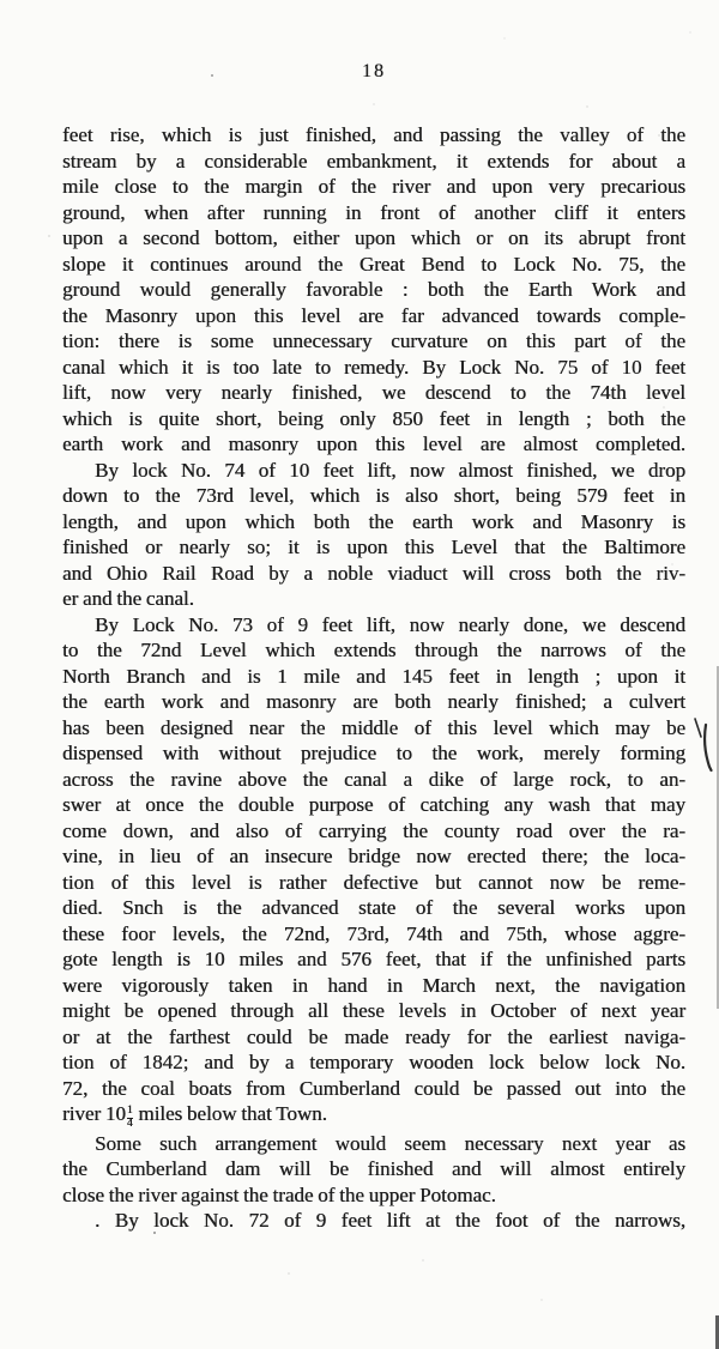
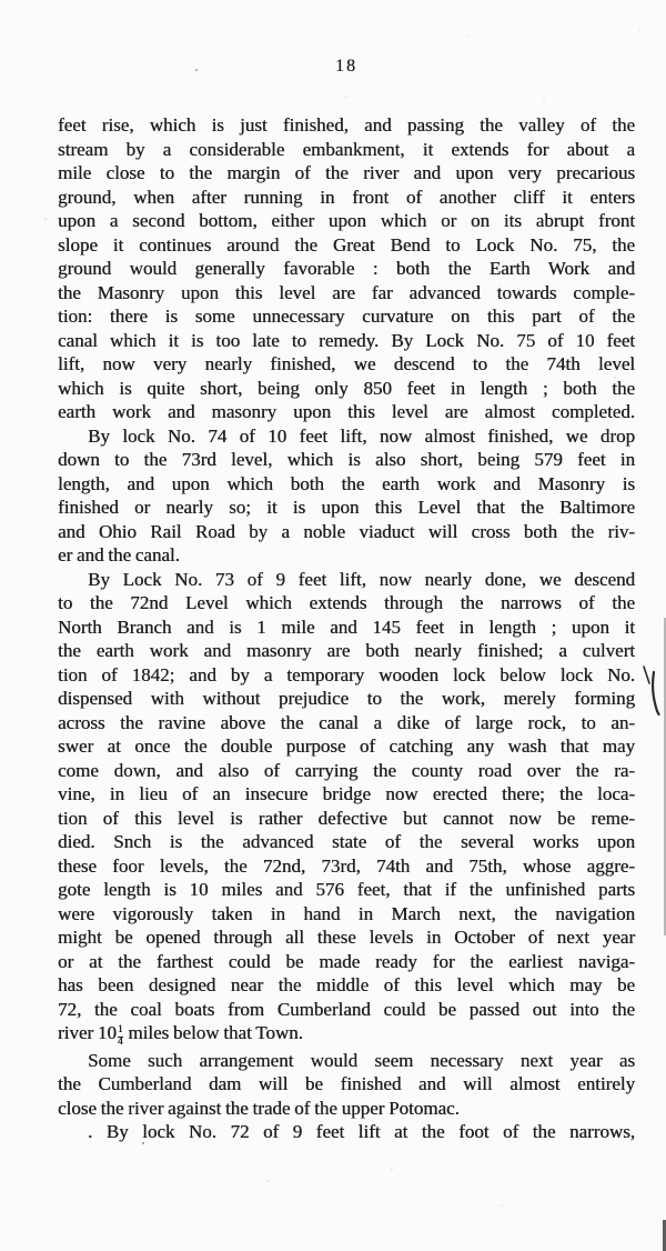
  18
  feet rise, which is just finished, and passing the valley of the
  stream by a considerable embankment, it extends for about a
  mile close to the margin of the river and upon very precarious
  ground, when after running in front of another cliff it enters
  upon a second bottom, either upon which or on its abrupt front
  slope it continues around the Great Bend to Lock No. 75, the
  ground would generally favorable : both the Earth Work and
  the Masonry upon this level are far advanced towards comple-
  tion: there is some unnecessary curvature on this part of the
  canal which it is too late to remedy. By Lock No. 75 of 10 feet
  lift, now very nearly finished, we descend to the 74th level
  which is quite short, being only 850 feet in length ; both the
  earth work and masonry upon this level are almost completed.
  By lock No. 74 of 10 feet lift, now almost finished, we drop
  down to the 73rd level, which is also short, being 579 feet in
  length, and upon which both the earth work and Masonry is
  finished or nearly so; it is upon this Level that the Baltimore
  and Ohio Rail Road by a noble viaduct will cross both the riv-
  er and the canal.
  By Lock No. 73 of 9 feet lift, now nearly done, we descend
  to the 72nd Level which extends through the narrows of the
  North Branch and is 1 mile and 145 feet in length ; upon it
  the earth work and masonry are both nearly finished; a culvert
- has been designed near the middle of this level which may be
+ tion of 1842; and by a temporary wooden lock below lock No.
  dispensed with without prejudice to the work, merely forming
  across the ravine above the canal a dike of large rock, to an-
  swer at once the double purpose of catching any wash that may
  come down, and also of carrying the county road over the ra-
  vine, in lieu of an insecure bridge now erected there; the loca-
  tion of this level is rather defective but cannot now be reme-
  died. Snch is the advanced state of the several works upon
  these foor levels, the 72nd, 73rd, 74th and 75th, whose aggre-
  gote length is 10 miles and 576 feet, that if the unfinished parts
  were vigorously taken in hand in March next, the navigation
  might be opened through all these levels in October of next year
  or at the farthest could be made ready for the earliest naviga-
- tion of 1842; and by a temporary wooden lock below lock No.
+ has been designed near the middle of this level which may be
  72, the coal boats from Cumberland could be passed out into the
  river 10
  1
  4
  miles below that Town.
  Some such arrangement would seem necessary next year as
  the Cumberland dam will be finished and will almost entirely
  close the river against the trade of the upper Potomac.
  . By lock No. 72 of 9 feet lift at the foot of the narrows,
